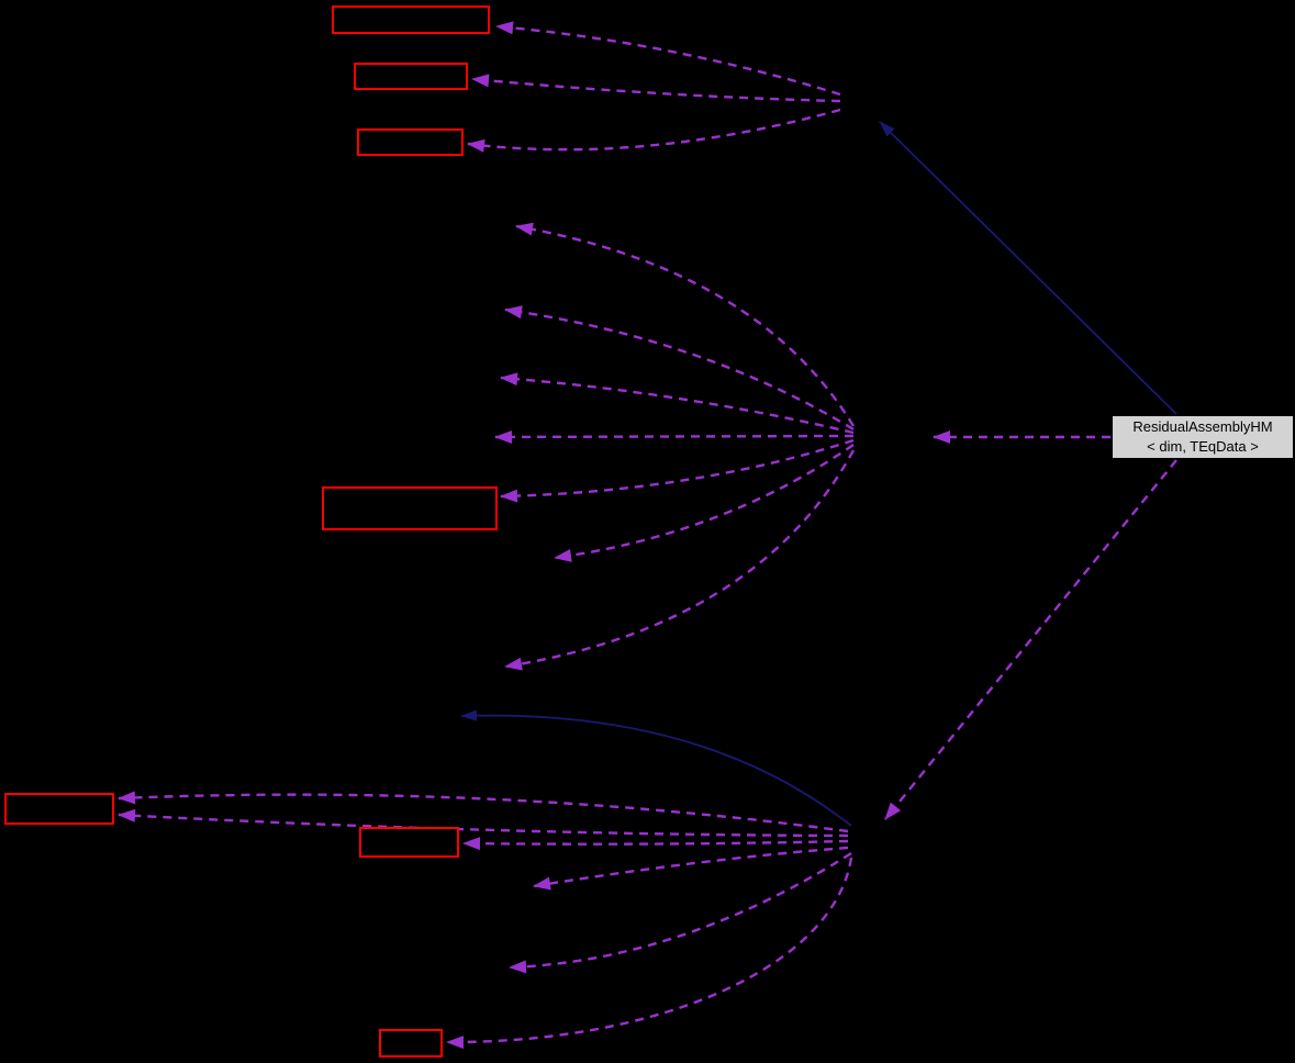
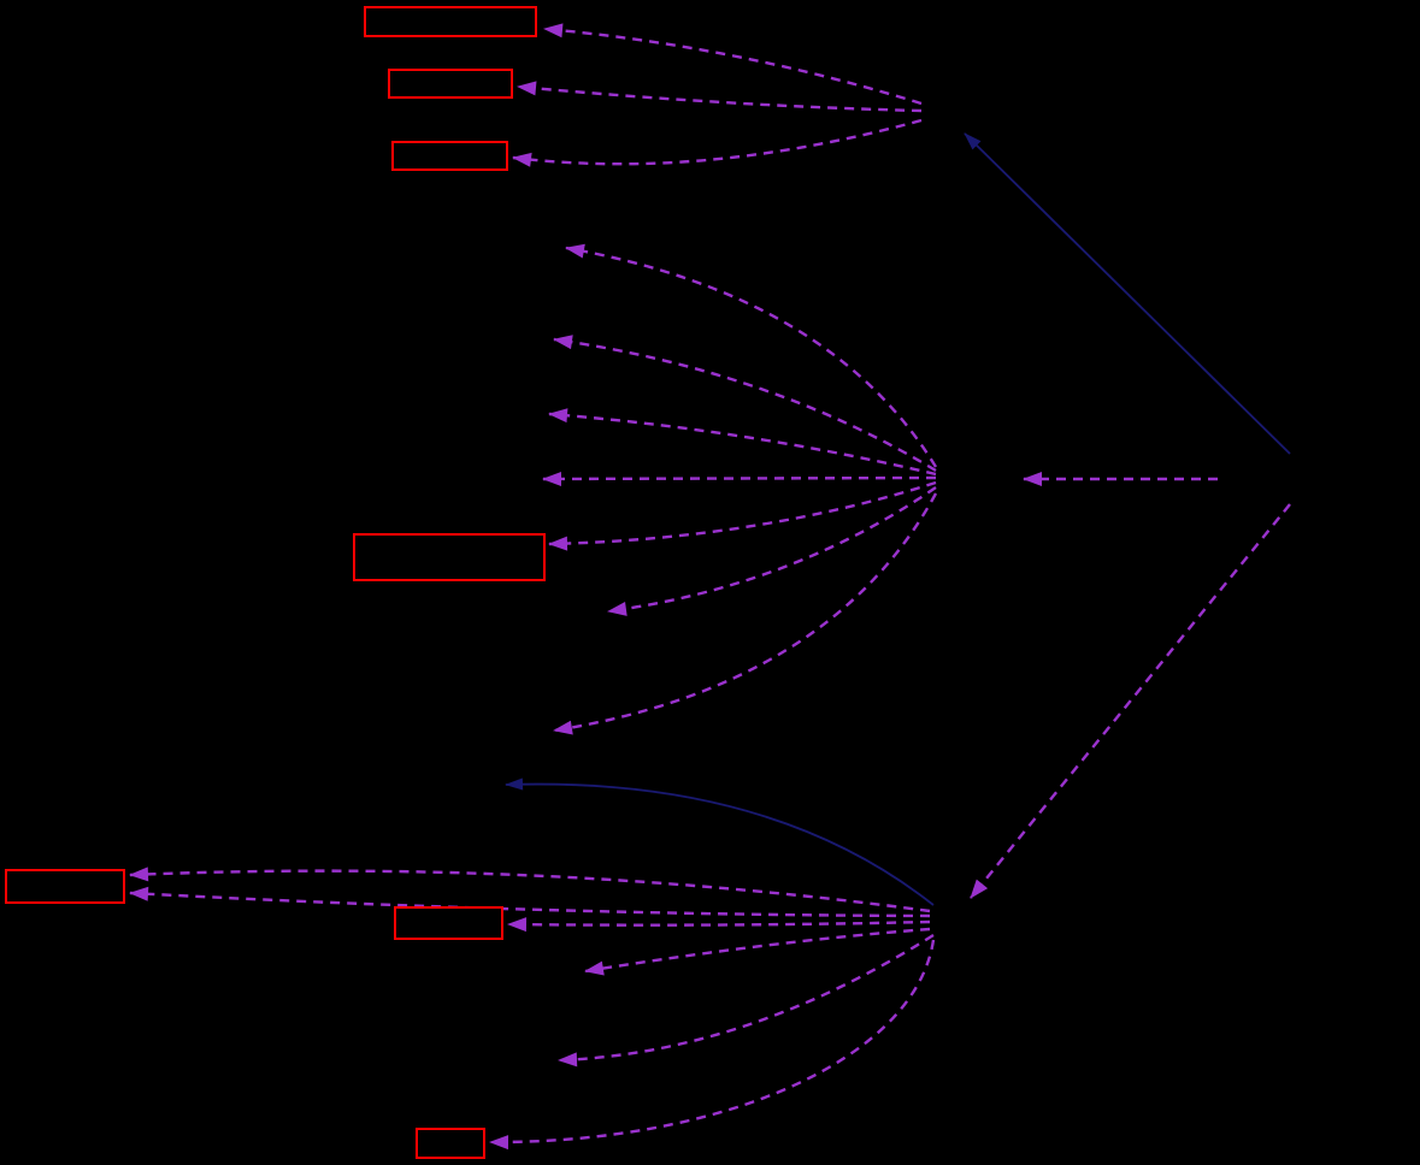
- ResidualAssemblyHM
- < dim, TEqData >
